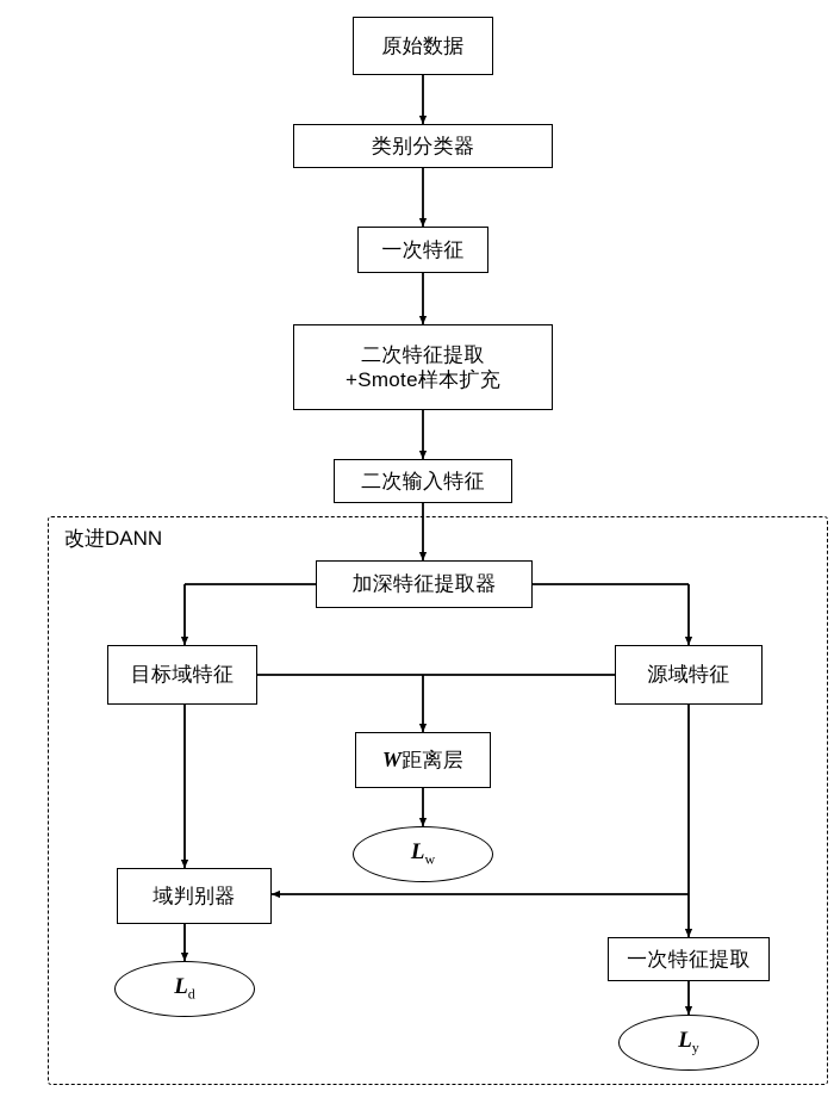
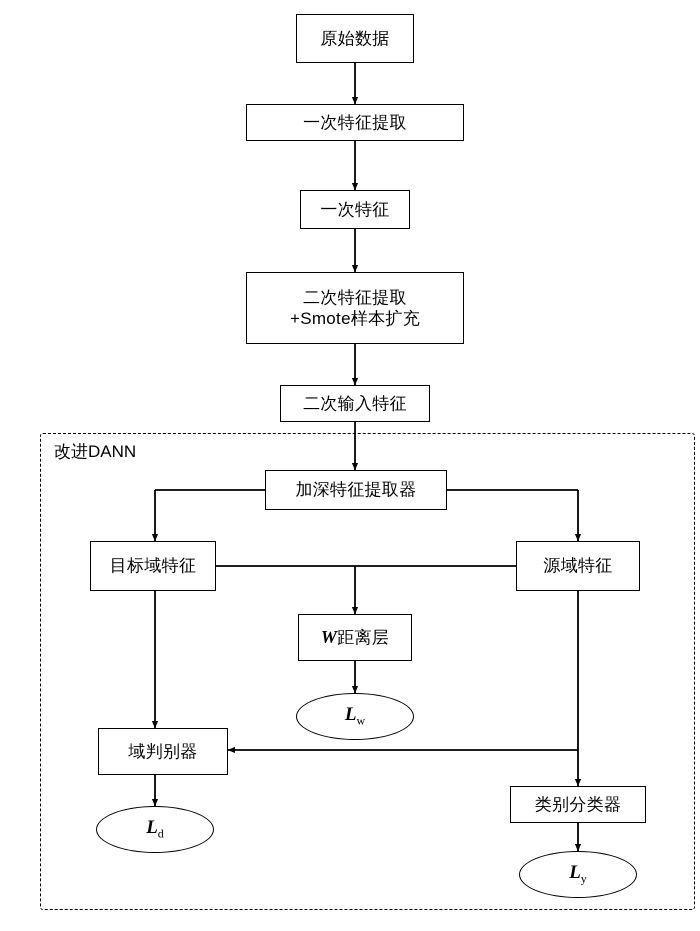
  改进DANN
  原始数据
- 类别分类器
+ 一次特征提取
  一次特征
  二次特征提取
  +Smote样本扩充
  二次输入特征
  加深特征提取器
  目标域特征
  源域特征
  W距离层
  域判别器
- 一次特征提取
+ 类别分类器
  Lw
  Ld
  Ly
